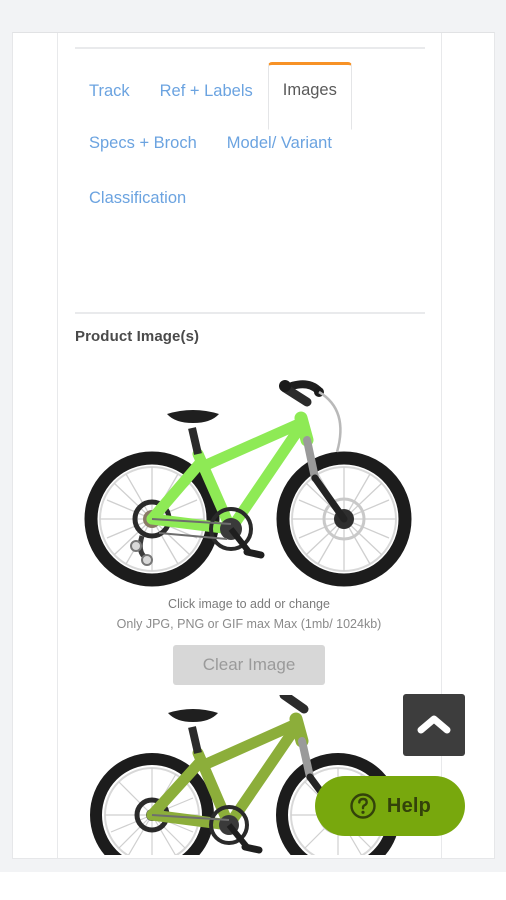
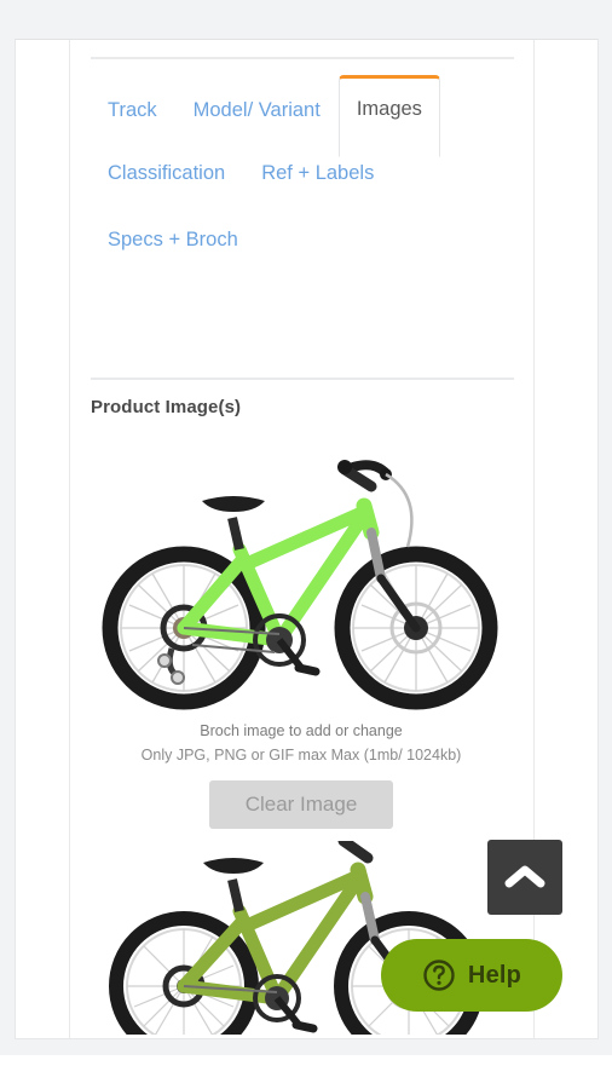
  Track
- Ref + Labels
+ Model/ Variant
  Images
- Specs + Broch
+ Classification
- Model/ Variant
+ Ref + Labels
- Classification
+ Specs + Broch
  Product Image(s)
- Click image to add or change
+ Broch image to add or change
  Only JPG, PNG or GIF max Max (1mb/ 1024kb)
  Clear Image
  Help
